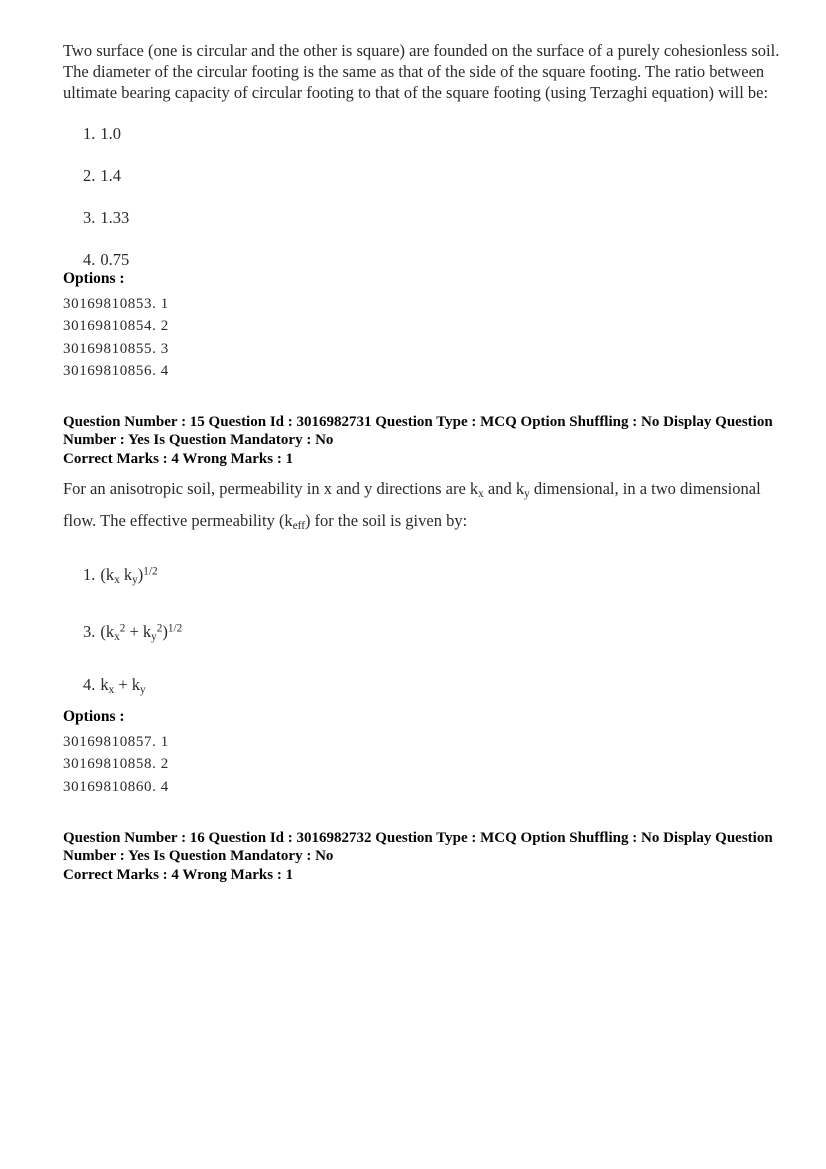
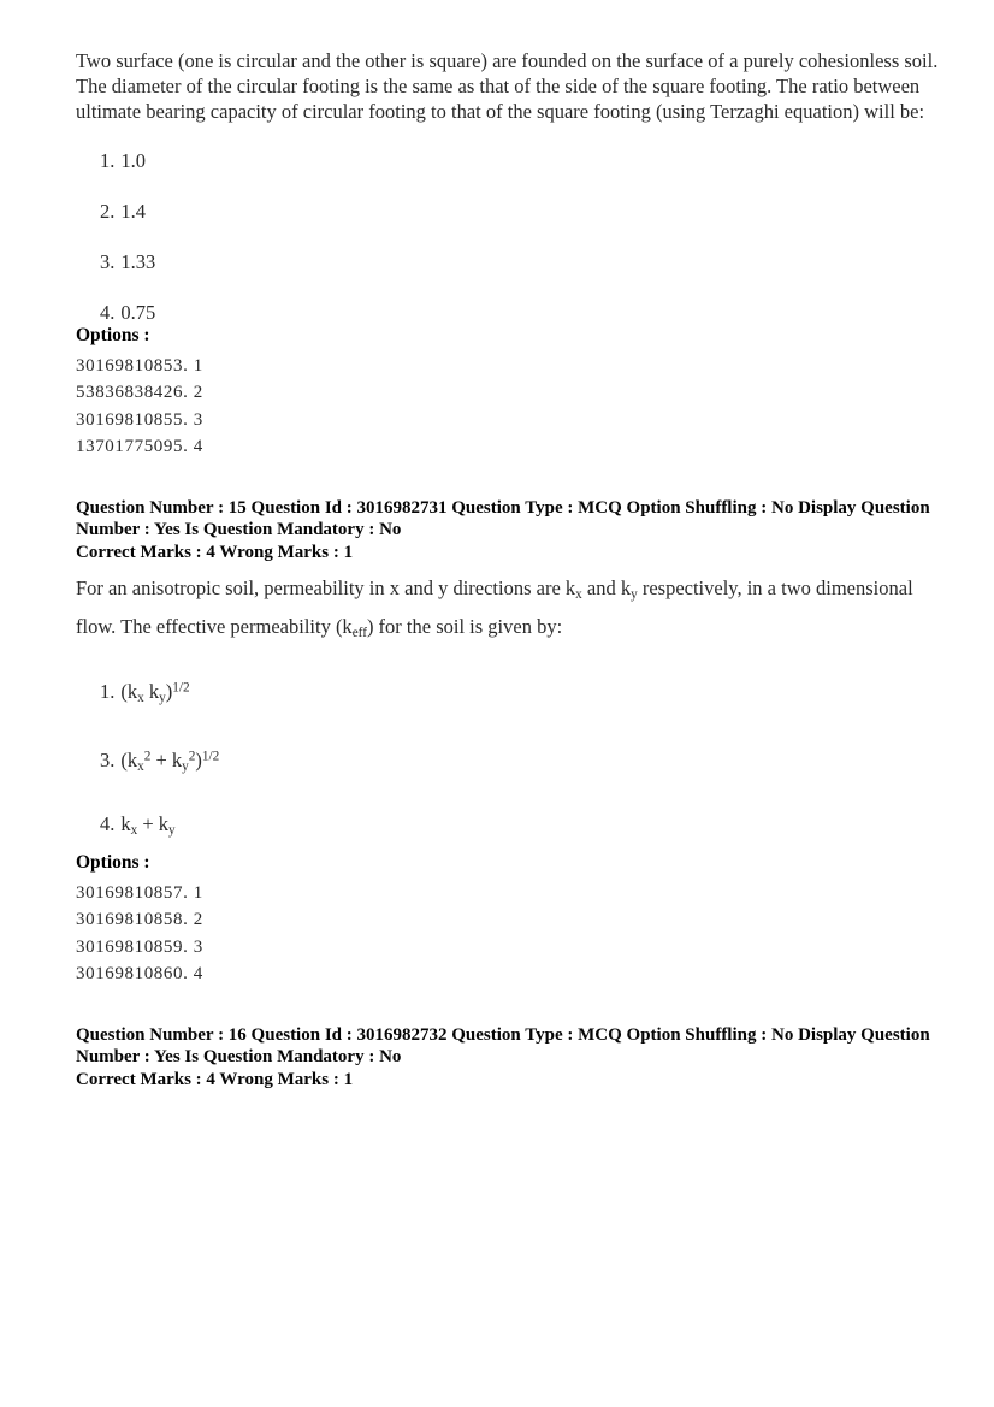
  Two surface (one is circular and the other is square) are founded on the surface of a purely cohesionless soil. The diameter of the circular footing is the same as that of the side of the square footing. The ratio between ultimate bearing capacity of circular footing to that of the square footing (using Terzaghi equation) will be:
  1. 1.0
  2. 1.4
  3. 1.33
  4. 0.75
  Options :
  30169810853. 1
- 30169810854. 2
+ 53836838426. 2
  30169810855. 3
- 30169810856. 4
+ 13701775095. 4
  Question Number : 15 Question Id : 3016982731 Question Type : MCQ Option Shuffling : No Display Question Number : Yes Is Question Mandatory : No
  Correct Marks : 4 Wrong Marks : 1
- For an anisotropic soil, permeability in x and y directions are kx and ky dimensional, in a two dimensional flow. The effective permeability (keff) for the soil is given by:
+ For an anisotropic soil, permeability in x and y directions are kx and ky respectively, in a two dimensional flow. The effective permeability (keff) for the soil is given by:
  1. (kx ky)1/2
  3. (kx2 + ky2)1/2
  4. kx + ky
  Options :
  30169810857. 1
  30169810858. 2
+ 30169810859. 3
  30169810860. 4
  Question Number : 16 Question Id : 3016982732 Question Type : MCQ Option Shuffling : No Display Question Number : Yes Is Question Mandatory : No
  Correct Marks : 4 Wrong Marks : 1
